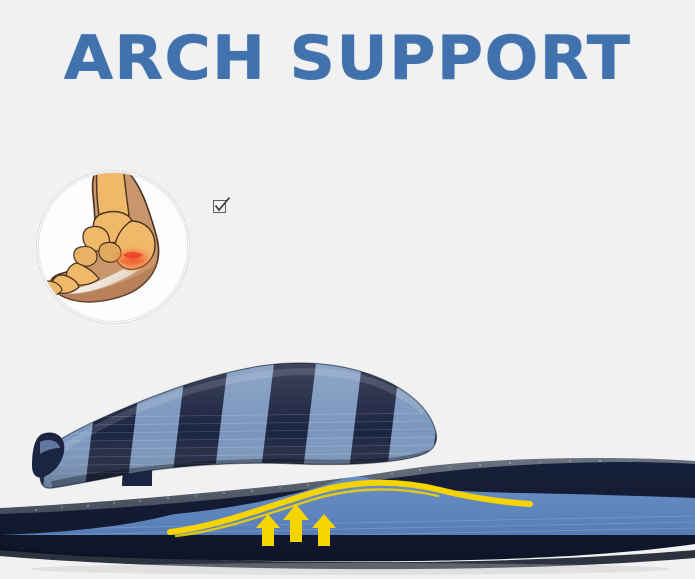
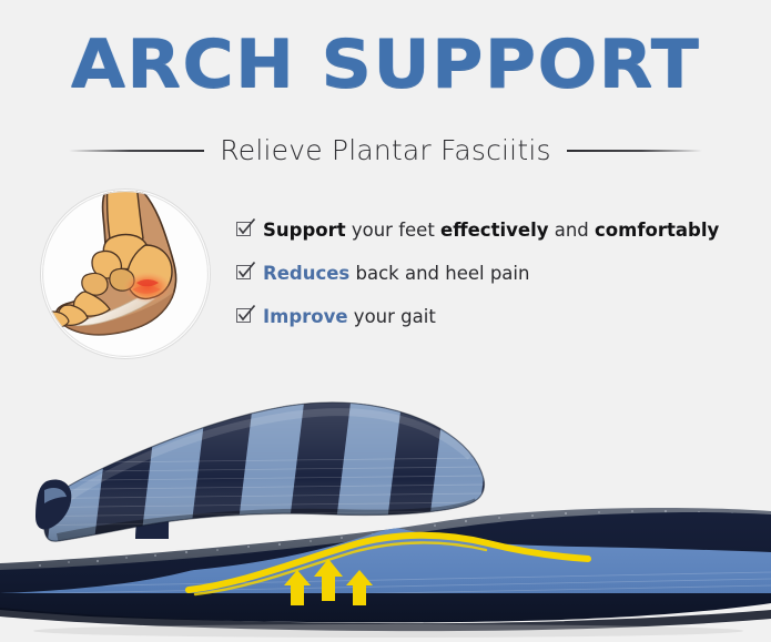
  ARCH SUPPORT
+ Relieve Plantar Fasciitis
+ Support your feet effectively and comfortably
+ Reduces back and heel pain
+ Improve your gait
